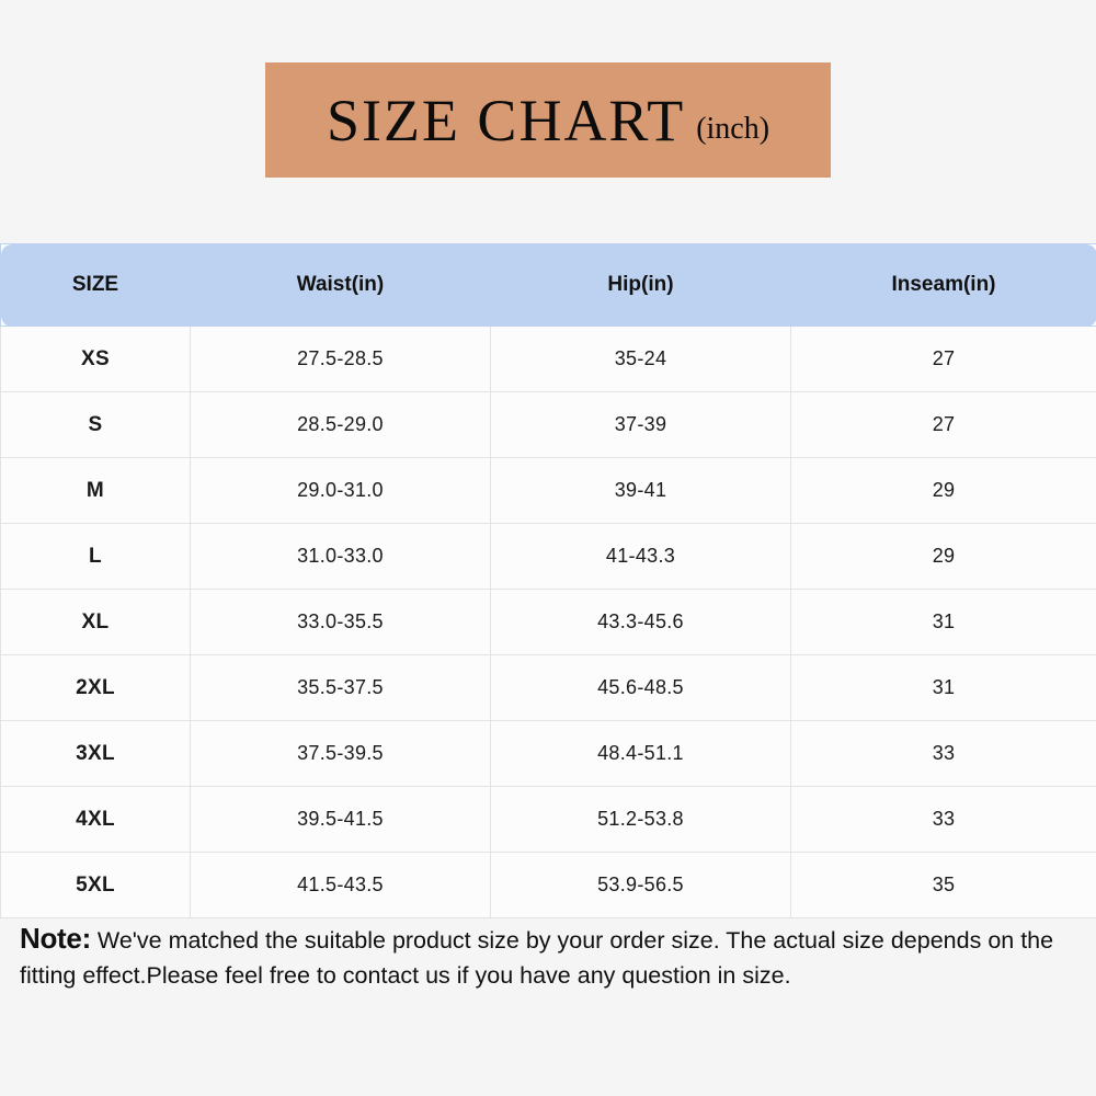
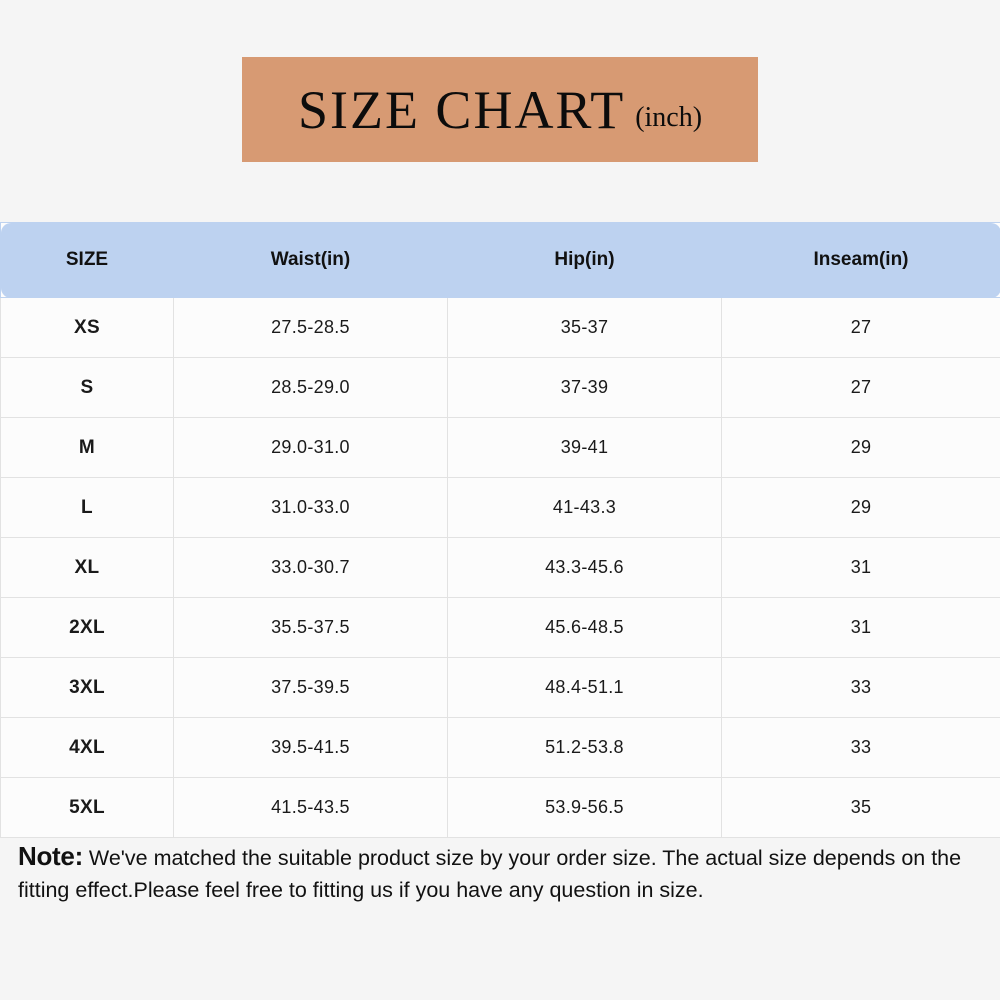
  SIZE CHART
  (inch)
  SIZE	Waist(in)	Hip(in)	Inseam(in)
- XS	27.5-28.5	35-24	27
+ XS	27.5-28.5	35-37	27
  S	28.5-29.0	37-39	27
  M	29.0-31.0	39-41	29
  L	31.0-33.0	41-43.3	29
- XL	33.0-35.5	43.3-45.6	31
+ XL	33.0-30.7	43.3-45.6	31
  2XL	35.5-37.5	45.6-48.5	31
  3XL	37.5-39.5	48.4-51.1	33
  4XL	39.5-41.5	51.2-53.8	33
  5XL	41.5-43.5	53.9-56.5	35
- Note: We've matched the suitable product size by your order size. The actual size depends on the fitting effect.Please feel free to contact us if you have any question in size.
+ Note: We've matched the suitable product size by your order size. The actual size depends on the fitting effect.Please feel free to fitting us if you have any question in size.
